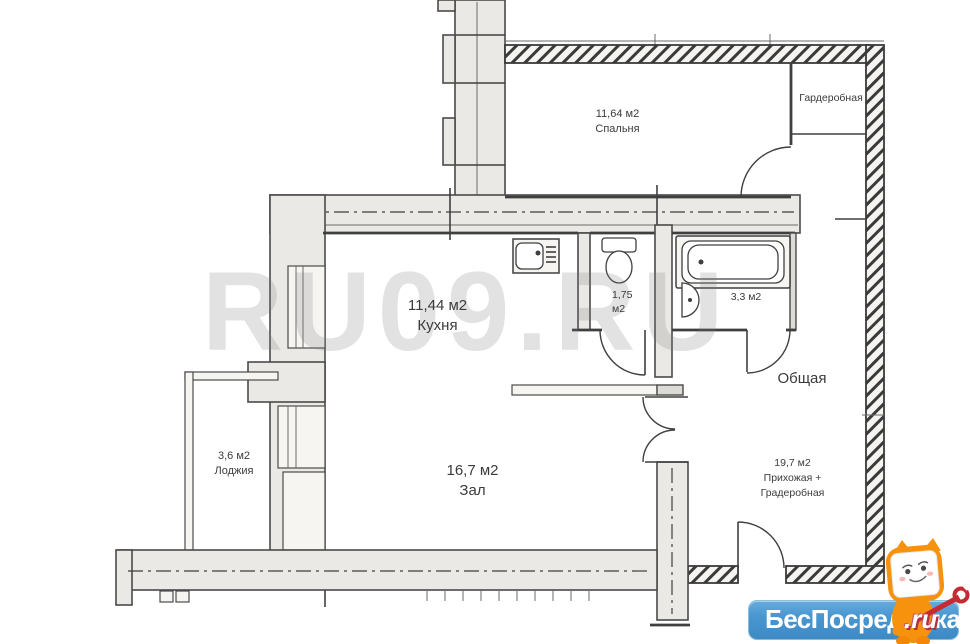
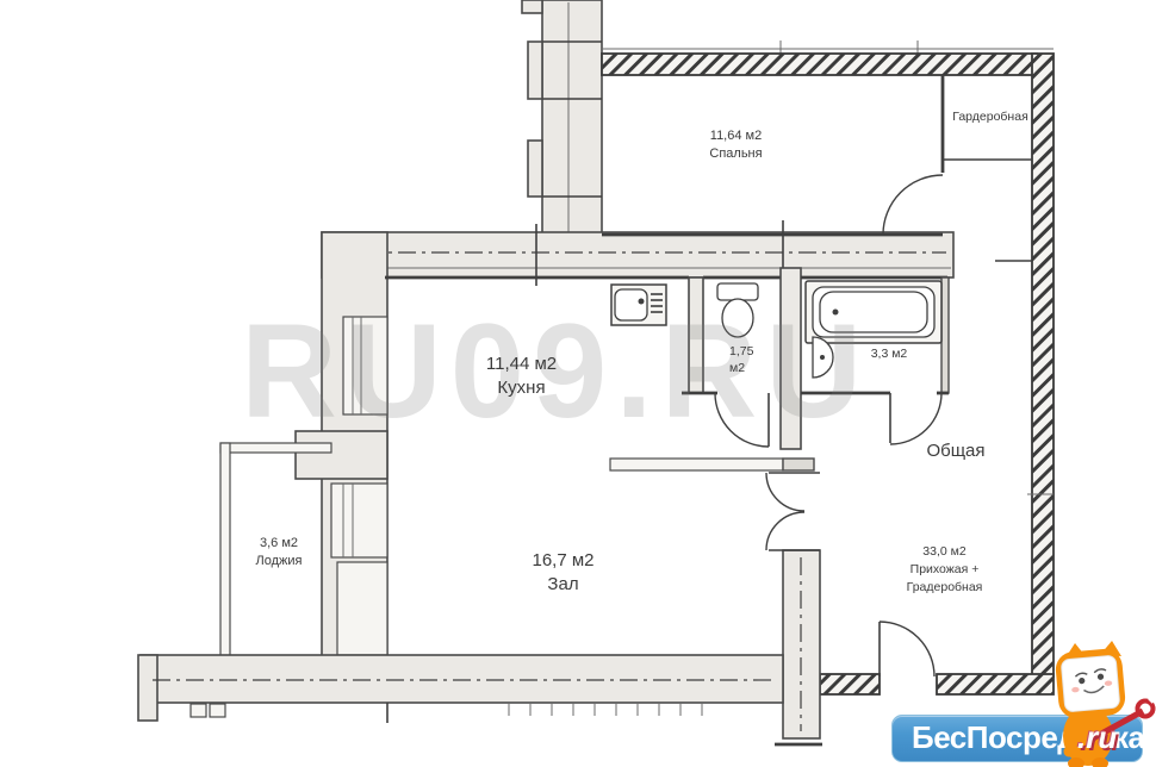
  RU09.RU
  11,64 м2
  Спальня
  Гардеробная
  11,44 м2
  Кухня
  1,75
  м2
  3,3 м2
  Общая
  3,6 м2
  Лоджия
  16,7 м2
  Зал
- 19,7 м2
+ 33,0 м2
  Прихожая +
  Градеробная
  БесПосрека
  .ru
